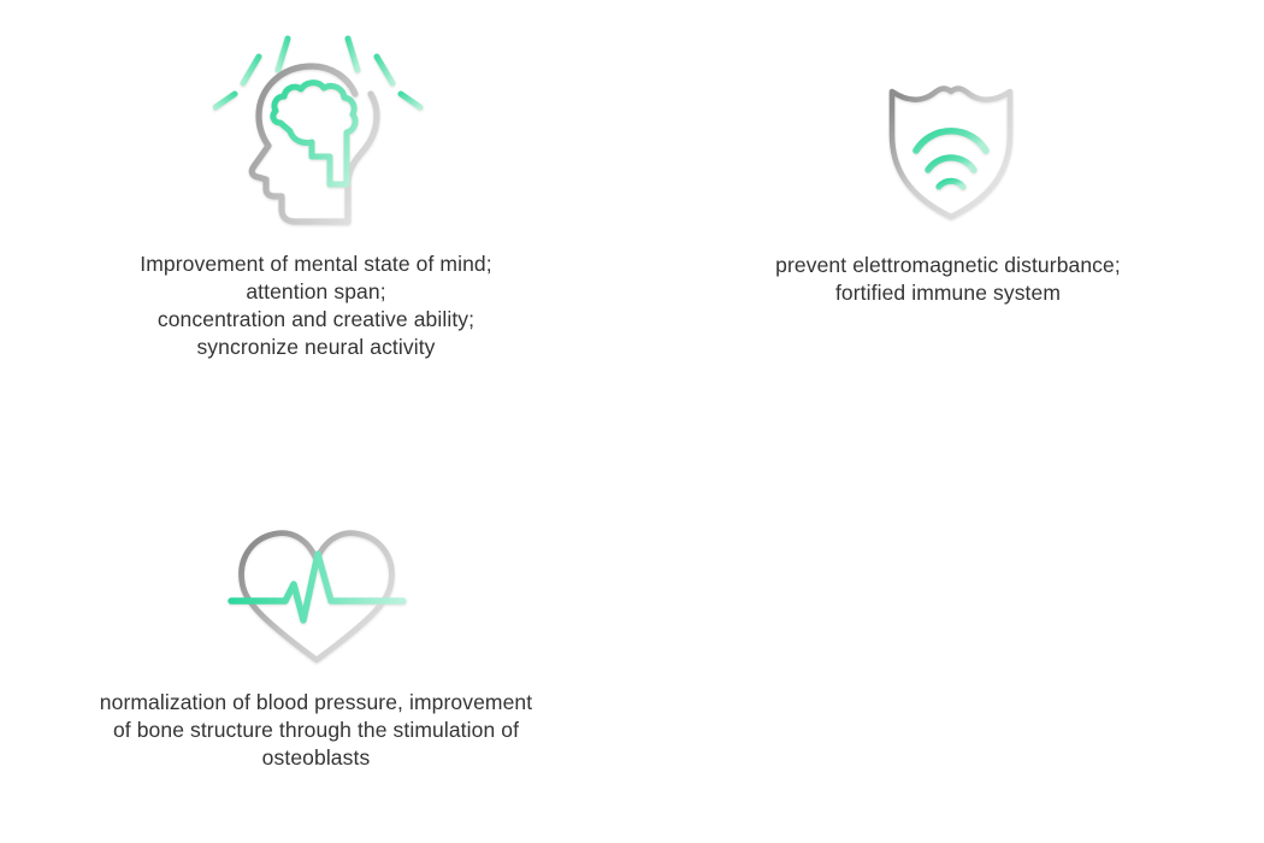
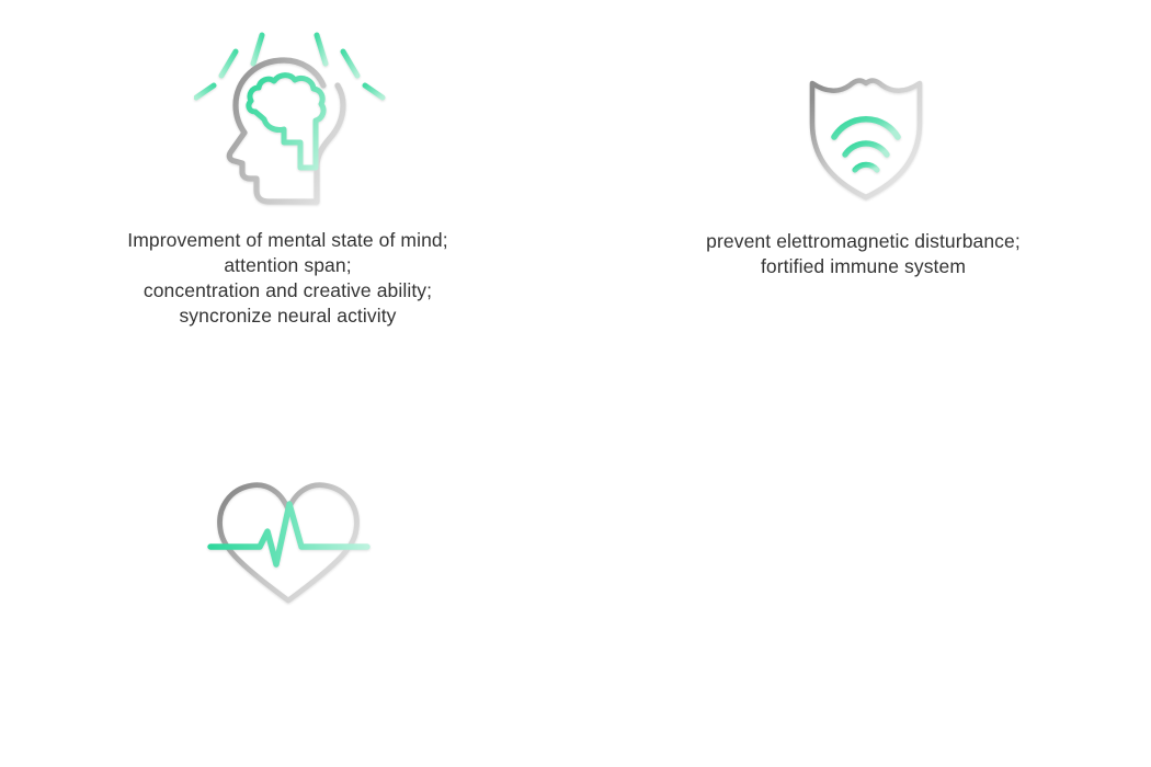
  Improvement of mental state of mind;
  attention span;
  concentration and creative ability;
  syncronize neural activity
  prevent elettromagnetic disturbance;
  fortified immune system
- normalization of blood pressure, improvement
- of bone structure through the stimulation of
- osteoblasts
